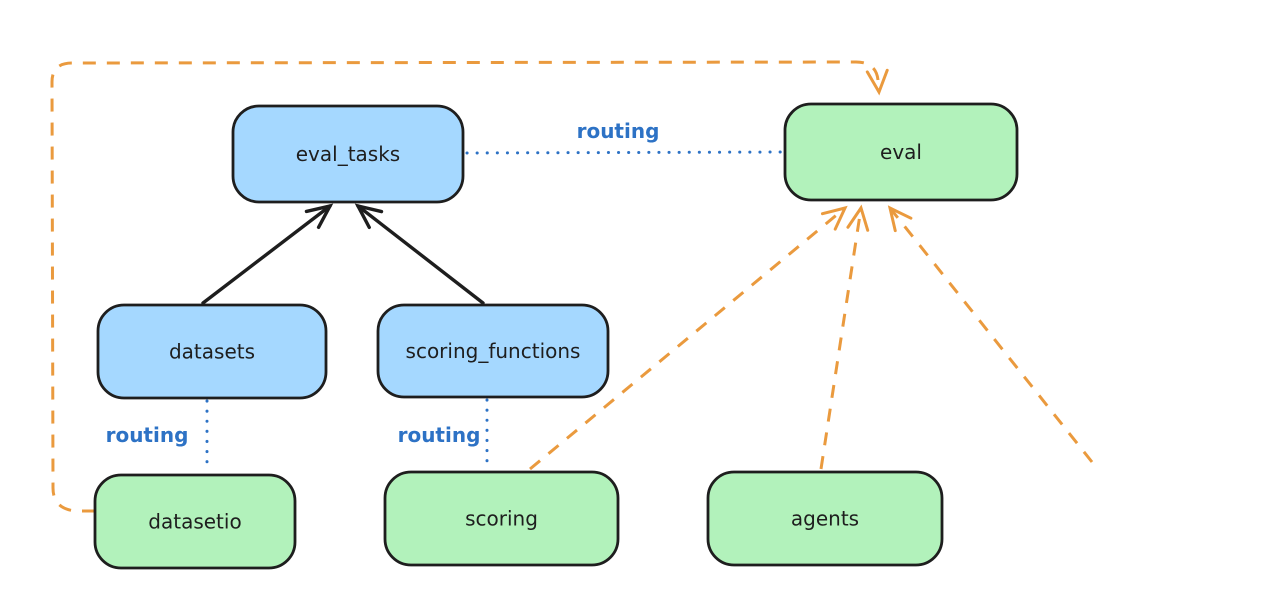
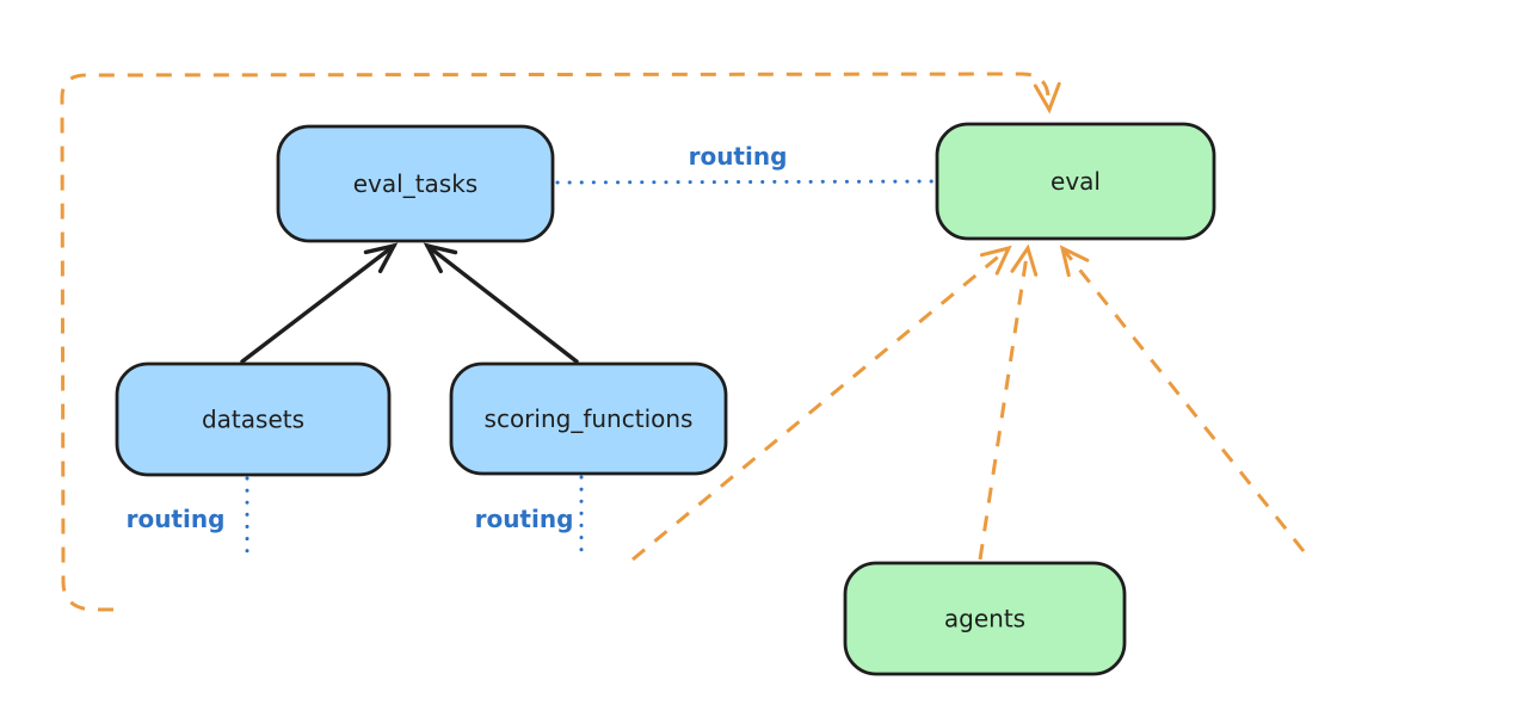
  eval_tasks
  eval
  datasets
  scoring_functions
- datasetio
- scoring
  agents
  routing
  routing
  routing
